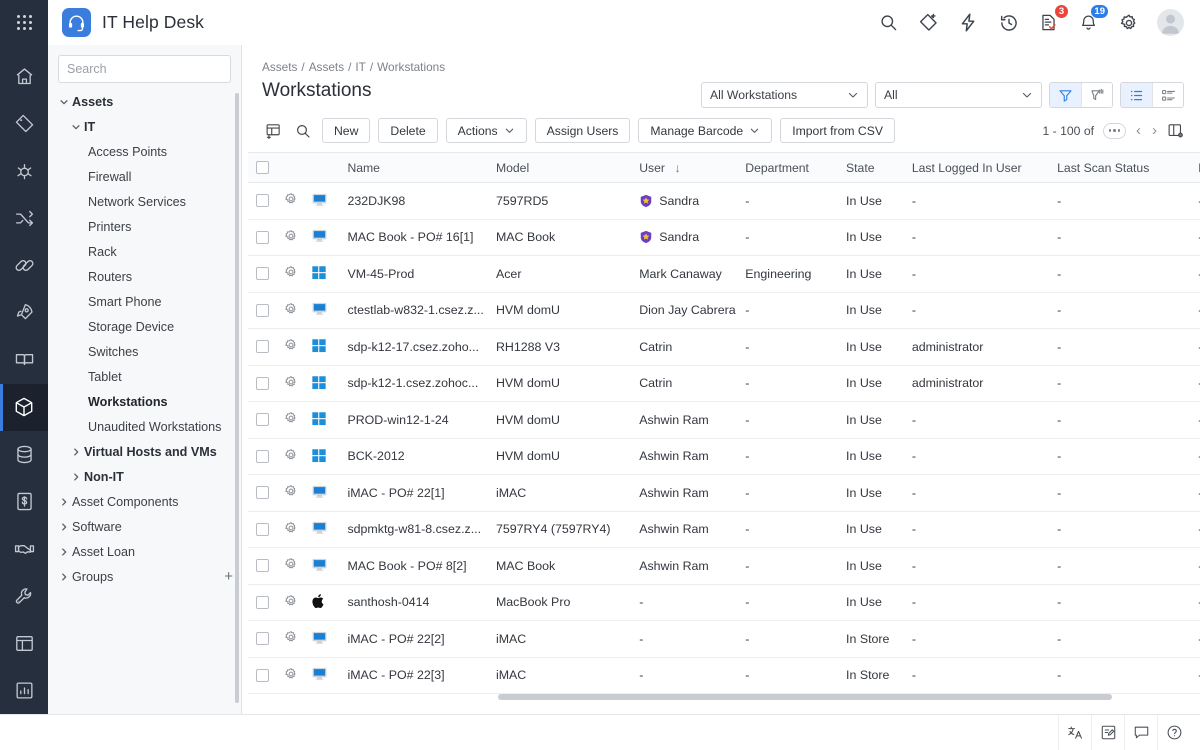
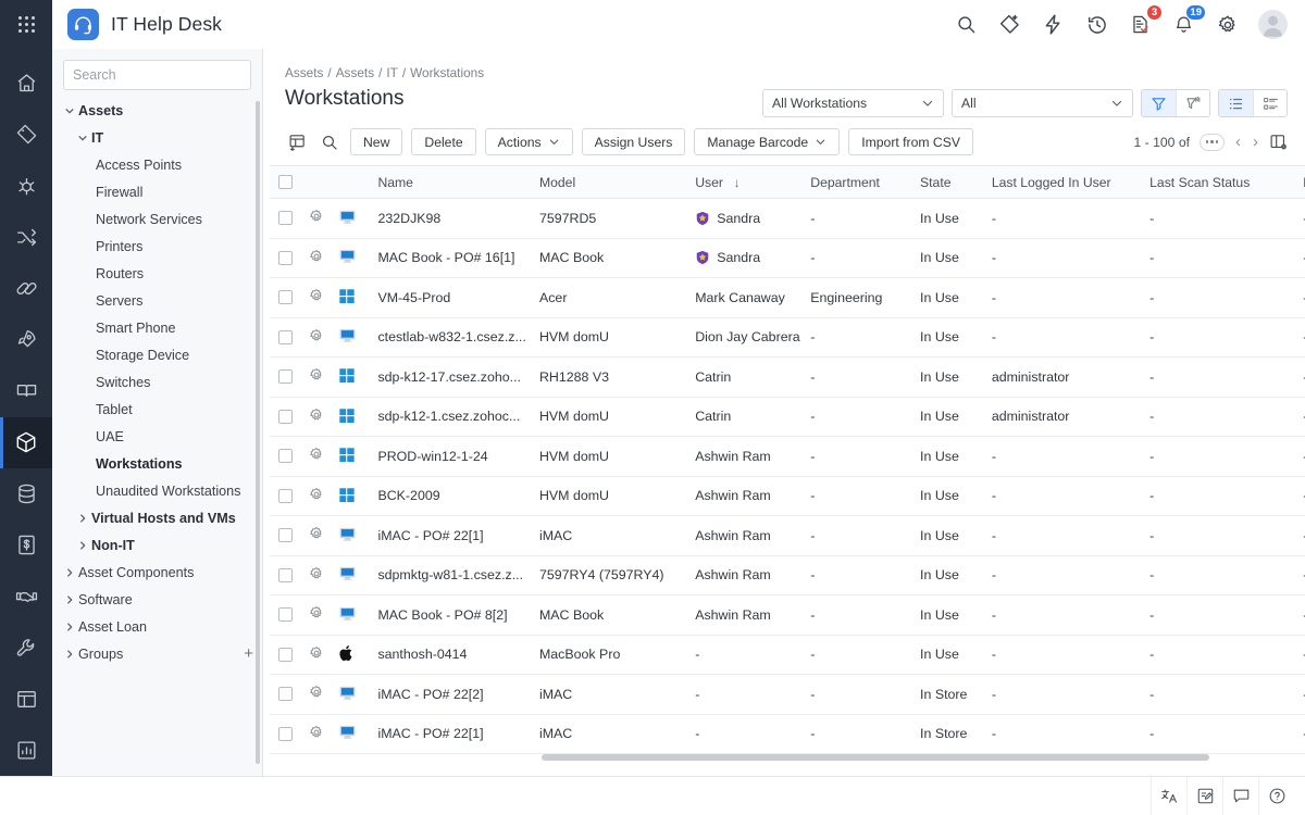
  IT Help Desk
  3
  19
  Search
  Assets
  IT
  Access Points
  Firewall
  Network Services
  Printers
- Rack
  Routers
+ Servers
  Smart Phone
  Storage Device
  Switches
  Tablet
+ UAE
  Workstations
  Unaudited Workstations
  Virtual Hosts and VMs
  Non-IT
  Asset Components
  Software
  Asset Loan
  Groups
  +
  Assets / Assets / IT / Workstations
  Workstations
  All Workstations
  All
  New
  Delete
  Actions
  Assign Users
  Manage Barcode
  Import from CSV
  1 - 100 of
  ‹
  ›
  			Name	Model	User ↓	Department	State	Last Logged In User	Last Scan Status
  			232DJK98	7597RD5	Sandra	-	In Use	-	-
  			MAC Book - PO# 16[1]	MAC Book	Sandra	-	In Use	-	-
  			VM-45-Prod	Acer	Mark Canaway	Engineering	In Use	-	-
  			ctestlab-w832-1.csez.z...	HVM domU	Dion Jay Cabrera	-	In Use	-	-
  			sdp-k12-17.csez.zoho...	RH1288 V3	Catrin	-	In Use	administrator	-
  			sdp-k12-1.csez.zohoc...	HVM domU	Catrin	-	In Use	administrator	-
  			PROD-win12-1-24	HVM domU	Ashwin Ram	-	In Use	-	-
- 			BCK-2012	HVM domU	Ashwin Ram	-	In Use	-	-
+ 			BCK-2009	HVM domU	Ashwin Ram	-	In Use	-	-
  			iMAC - PO# 22[1]	iMAC	Ashwin Ram	-	In Use	-	-
- 			sdpmktg-w81-8.csez.z...	7597RY4 (7597RY4)	Ashwin Ram	-	In Use	-	-
+ 			sdpmktg-w81-1.csez.z...	7597RY4 (7597RY4)	Ashwin Ram	-	In Use	-	-
  			MAC Book - PO# 8[2]	MAC Book	Ashwin Ram	-	In Use	-	-
  			santhosh-0414	MacBook Pro	-	-	In Use	-	-
  			iMAC - PO# 22[2]	iMAC	-	-	In Store	-	-
- 			iMAC - PO# 22[3]	iMAC	-	-	In Store	-	-
+ 			iMAC - PO# 22[1]	iMAC	-	-	In Store	-	-
